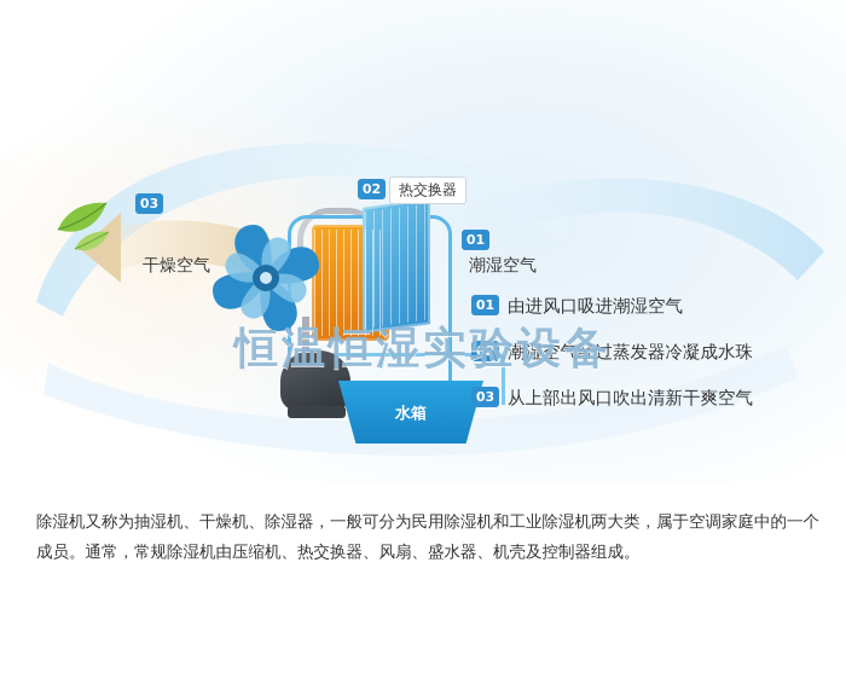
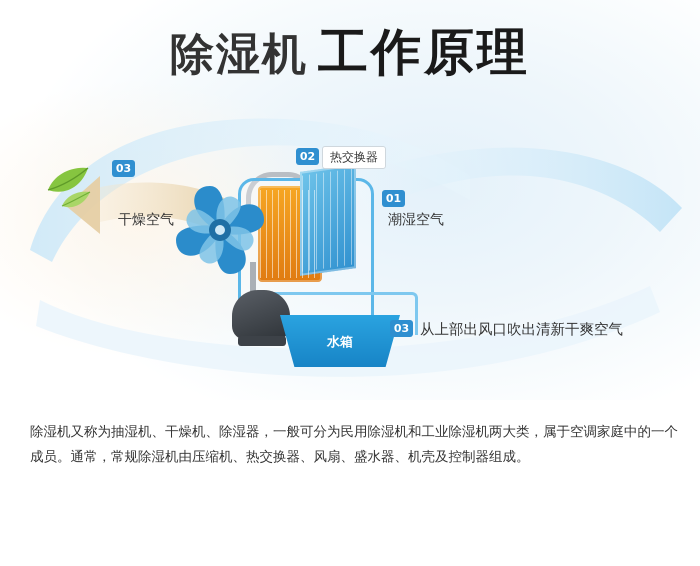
+ 除湿机 工作原理
  水箱
  03
  02
  01
  热交换器
  干燥空气
  潮湿空气
- 01 由进风口吸进潮湿空气
- 02 潮湿空气经过蒸发器冷凝成水珠
  03 从上部出风口吹出清新干爽空气
- 恒温恒湿实验设备
  除湿机又称为抽湿机、干燥机、除湿器，一般可分为民用除湿机和工业除湿机两大类，属于空调家庭中的一个成员。通常，常规除湿机由压缩机、热交换器、风扇、盛水器、机壳及控制器组成。
